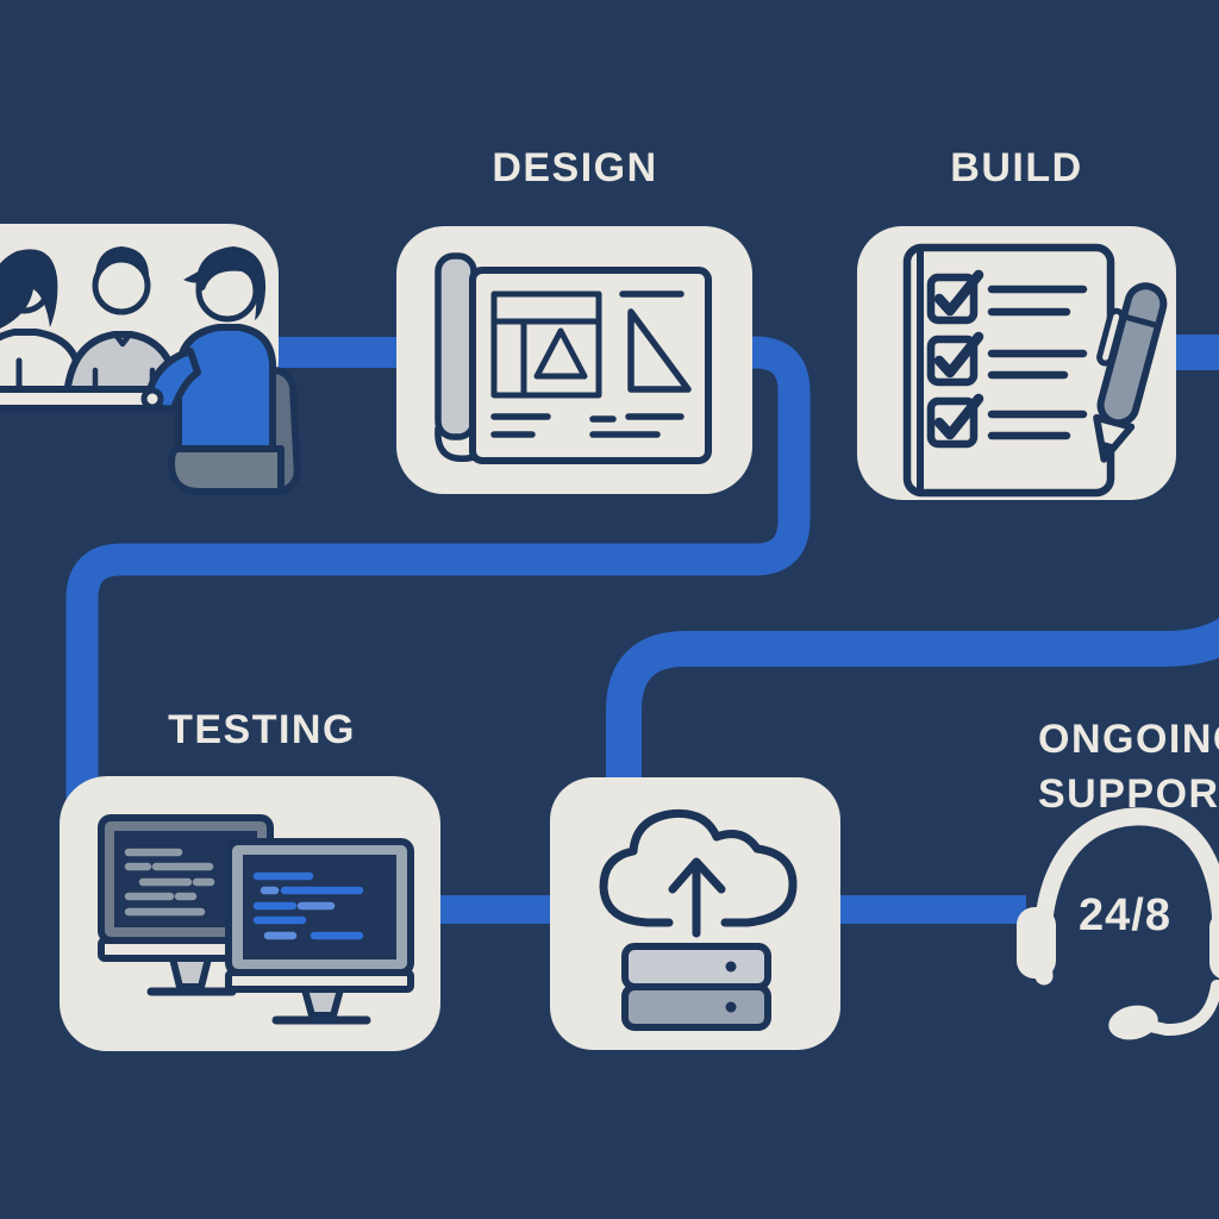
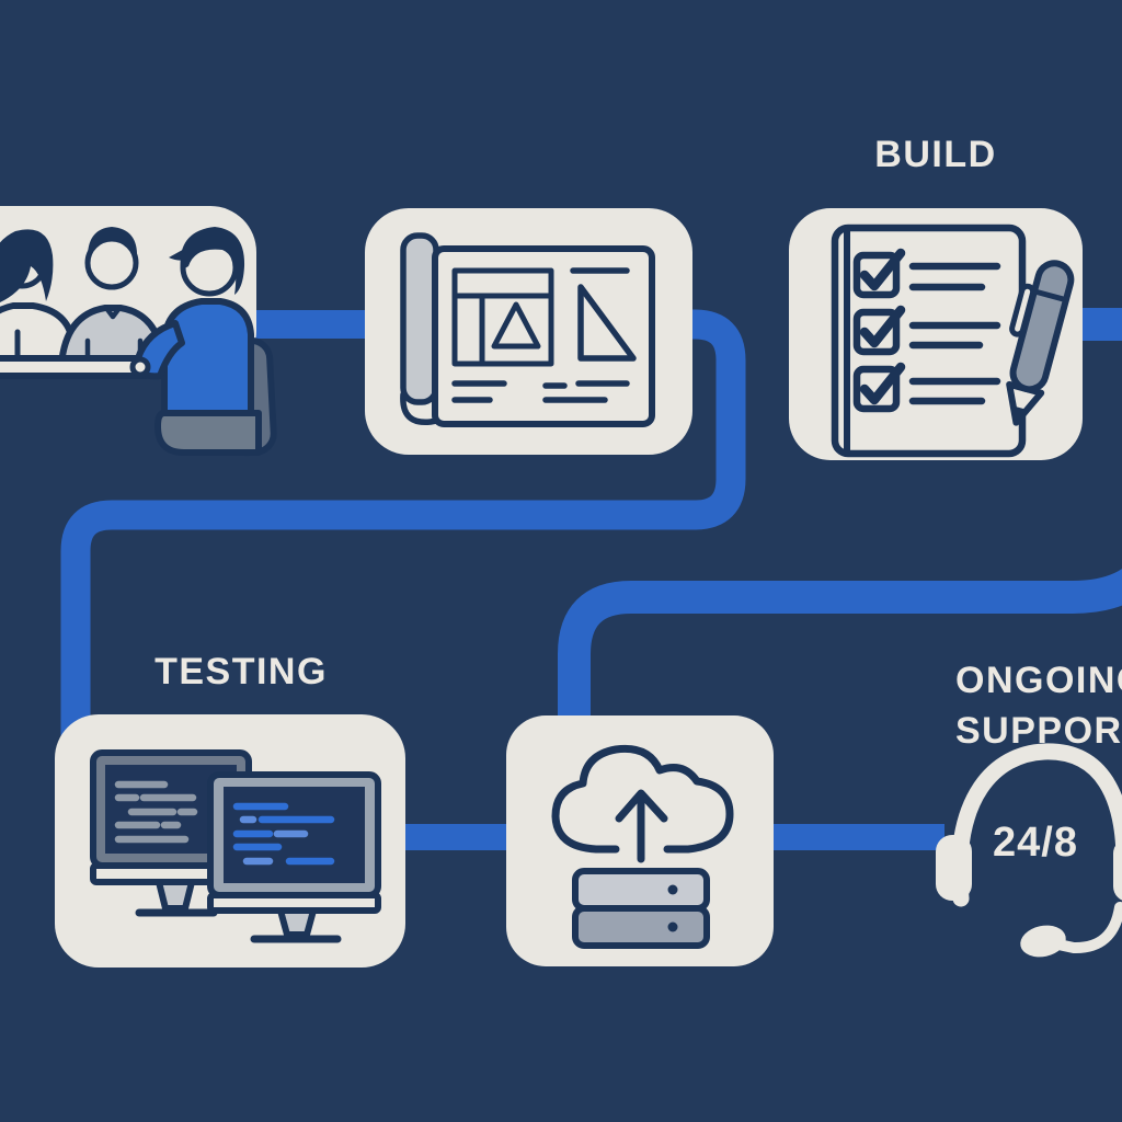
- DESIGN
  BUILD
  TESTING
  ONGOIN
  SUPPOR
  24/8
